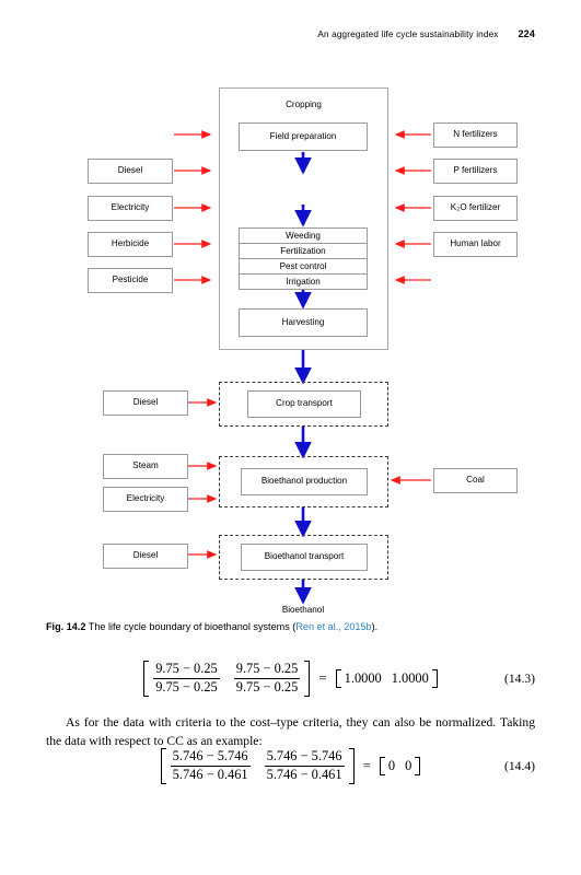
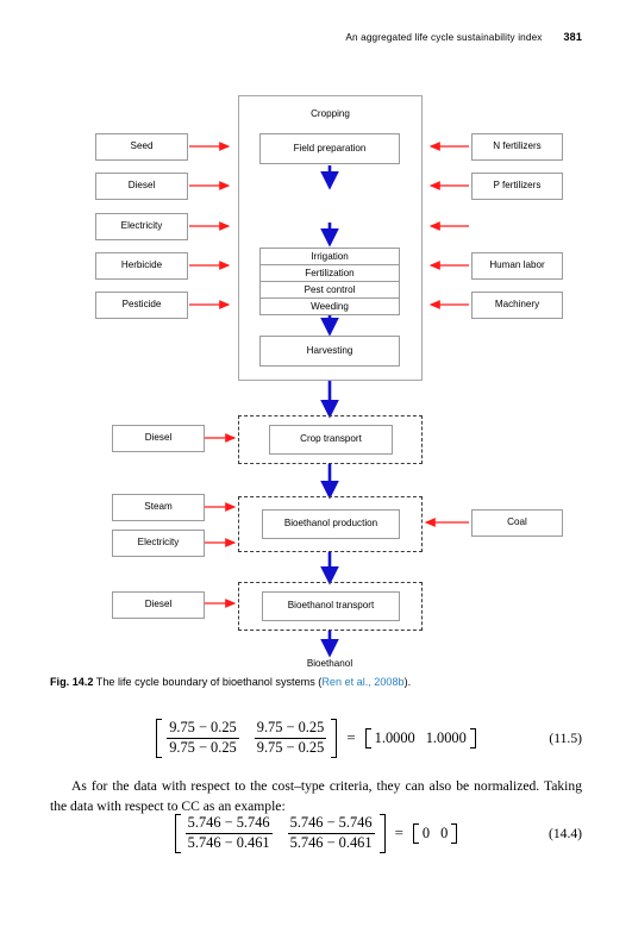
  An aggregated life cycle sustainability index
- 224
+ 381
  Cropping
  Field preparation
- Weeding
+ Irrigation
  Fertilization
  Pest control
- Irrigation
+ Weeding
  Harvesting
+ Seed
  Diesel
  Electricity
  Herbicide
  Pesticide
  N fertilizers
  P fertilizers
- K₂O fertilizer
  Human labor
+ Machinery
  Crop transport
  Diesel
  Bioethanol production
  Steam
  Electricity
  Coal
  Bioethanol transport
  Diesel
  Bioethanol
- Fig. 14.2 The life cycle boundary of bioethanol systems (Ren et al., 2015b).
+ Fig. 14.2 The life cycle boundary of bioethanol systems (Ren et al., 2008b).
  9.75 − 0.25
  9.75 − 0.25
  9.75 − 0.25
  9.75 − 0.25
  =
  1.0000
  1.0000
- (14.3)
+ (11.5)
- As for the data with criteria to the cost–type criteria, they can also be normalized. Taking the data with respect to CC as an example:
+ As for the data with respect to the cost–type criteria, they can also be normalized. Taking the data with respect to CC as an example:
  5.746 − 5.746
  5.746 − 0.461
  5.746 − 5.746
  5.746 − 0.461
  =
  0
  0
  (14.4)
